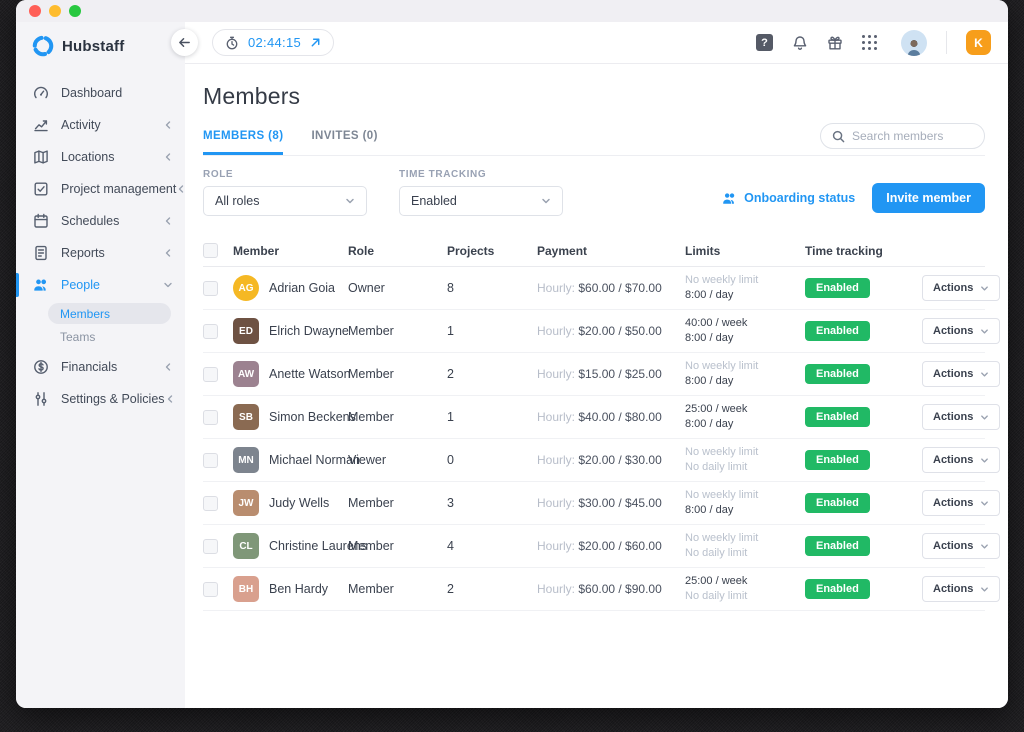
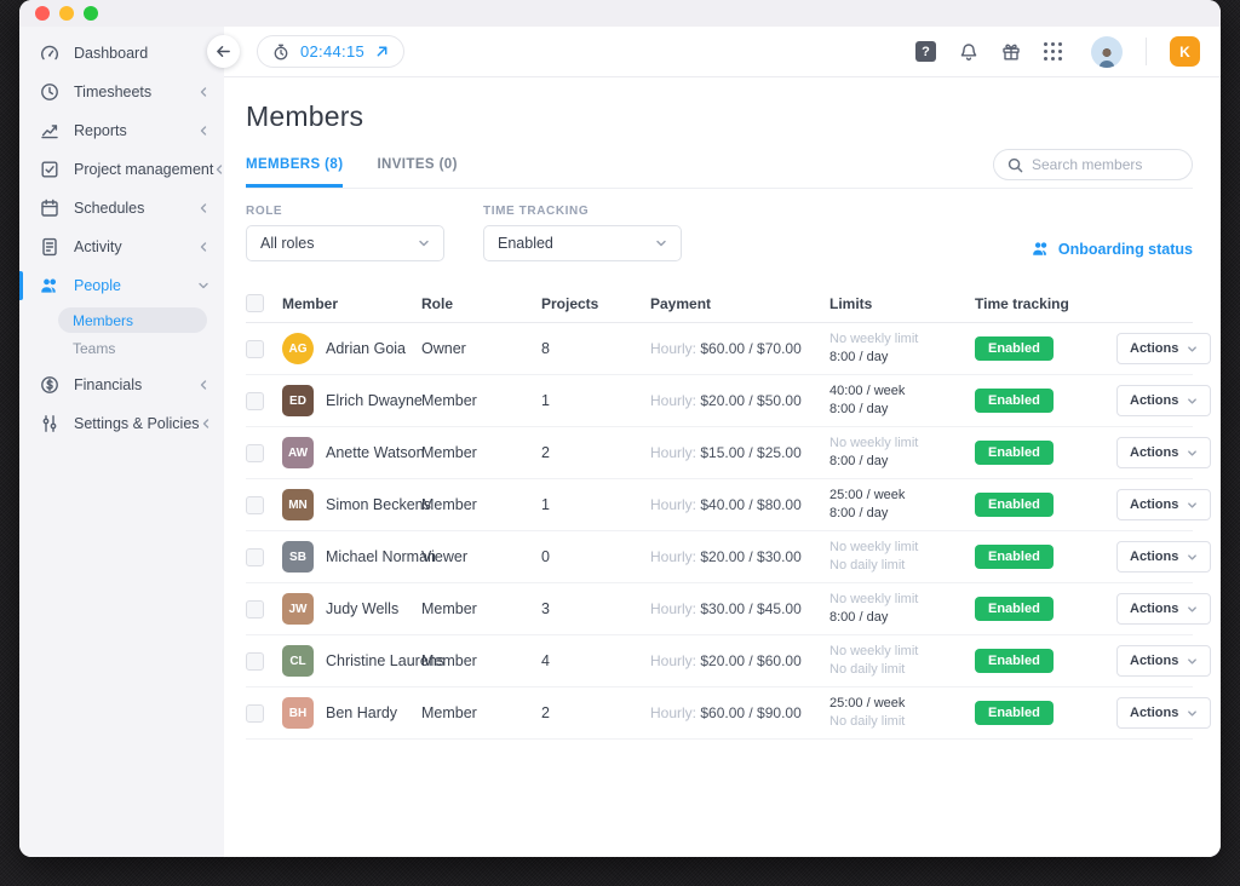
- Hubstaff
  Dashboard
+ Timesheets
- Activity
+ Reports
- Locations
  Project management
  Schedules
- Reports
+ Activity
  People
  Members
  Teams
  Financials
  Settings & Policies
  02:44:15
  ?
  K
  Members
  MEMBERS (8)
  INVITES (0)
  Search members
  ROLE
  All roles
  TIME TRACKING
  Enabled
  Onboarding status
- Invite member
  Member
  Role
  Projects
  Payment
  Limits
  Time tracking
  AG
  Adrian Goia
  Owner
  8
  Hourly: $60.00 / $70.00
  No weekly limit
  8:00 / day
  Enabled
  Actions
  ED
  Elrich Dwayne
  Member
  1
  Hourly: $20.00 / $50.00
  40:00 / week
  8:00 / day
  Enabled
  Actions
  AW
  Anette Watson
  Member
  2
  Hourly: $15.00 / $25.00
  No weekly limit
  8:00 / day
  Enabled
  Actions
- SB
+ MN
  Simon Beckens
  Member
  1
  Hourly: $40.00 / $80.00
  25:00 / week
  8:00 / day
  Enabled
  Actions
- MN
+ SB
  Michael Norman
  Viewer
  0
  Hourly: $20.00 / $30.00
  No weekly limit
  No daily limit
  Enabled
  Actions
  JW
  Judy Wells
  Member
  3
  Hourly: $30.00 / $45.00
  No weekly limit
  8:00 / day
  Enabled
  Actions
  CL
  Christine Laurens
  Member
  4
  Hourly: $20.00 / $60.00
  No weekly limit
  No daily limit
  Enabled
  Actions
  BH
  Ben Hardy
  Member
  2
  Hourly: $60.00 / $90.00
  25:00 / week
  No daily limit
  Enabled
  Actions
